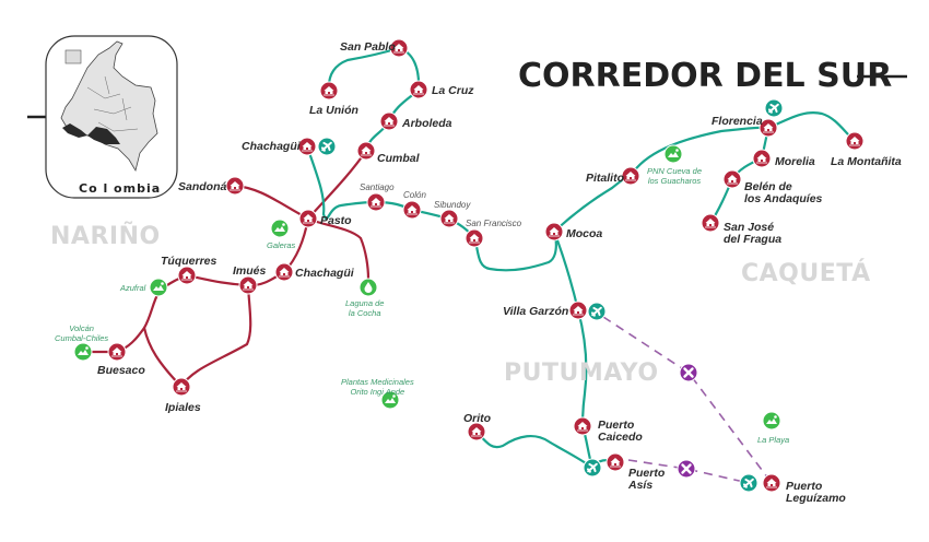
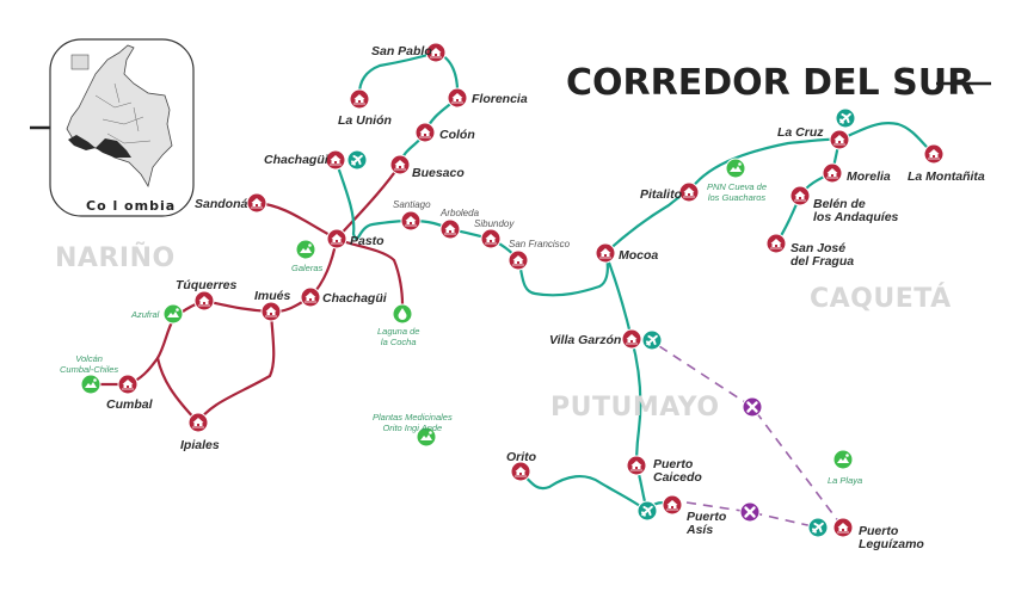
  CORREDOR DEL SUR
  Co l ombia
  NARIÑO
  PUTUMAYO
  CAQUETÁ
  Galeras
  Azufral
  Volcán
  Cumbal-Chiles
  Laguna de
  la Cocha
  Plantas Medicinales
  Orito Ingi Ande
  PNN Cueva de
  los Guacharos
  La Playa
  San Pablo
  La Unión
- La Cruz
+ Florencia
- Arboleda
+ Colón
  Chachagüi
- Cumbal
+ Buesaco
  Sandoná
  Pasto
  Santiago
- Colón
+ Arboleda
  Sibundoy
  San Francisco
  Túquerres
  Imués
  Chachagüi
- Buesaco
+ Cumbal
  Ipiales
  Mocoa
  Pitalito
- Florencia
+ La Cruz
  Morelia
  La Montañita
  Belén de
  los Andaquíes
  San José
  del Fragua
  Villa Garzón
  Orito
  Puerto
  Caicedo
  Puerto
  Asís
  Puerto
  Leguízamo
